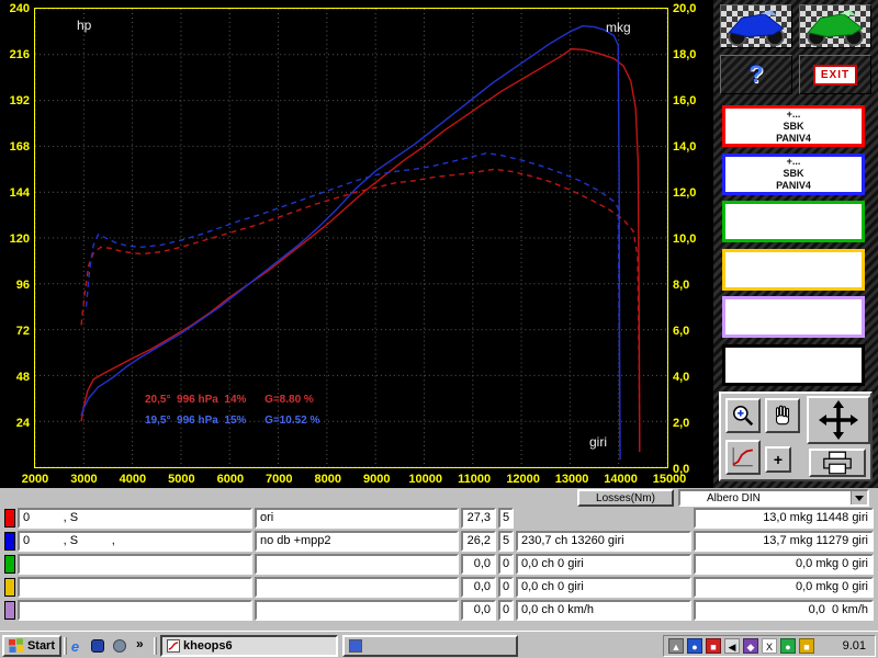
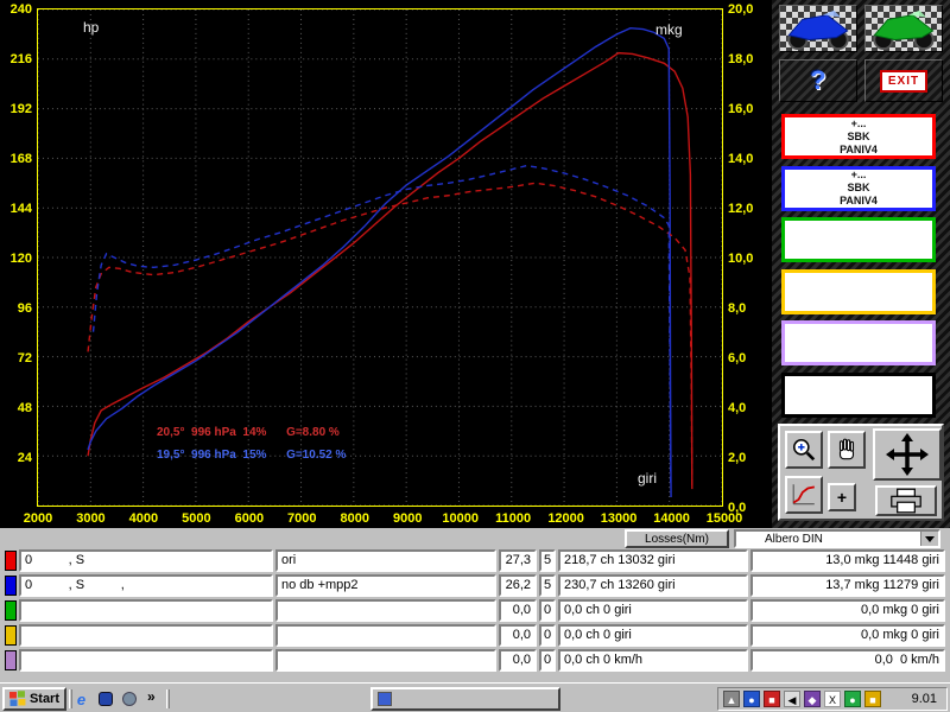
  240
  216
  192
  168
  144
  120
  96
  72
  48
  24
  20,0
  18,0
  16,0
  14,0
  12,0
  10,0
  8,0
  6,0
  4,0
  2,0
  0,0
  hp
  mkg
  giri
  20,5° 996 hPa 14% G=8.80 %
  19,5° 996 hPa 15% G=10.52 %
  2000
  3000
  4000
  5000
  6000
  7000
  8000
  9000
  10000
  11000
  12000
  13000
  14000
  15000
  ?
  EXIT
  +...
  SBK
  PANIV4
  +...
  SBK
  PANIV4
  +
  Losses(Nm)
  Albero DIN
  0 , S
  ori
  27,3
  5
+ 218,7 ch 13032 giri
  13,0 mkg 11448 giri
  0 , S ,
  no db +mpp2
  26,2
  5
  230,7 ch 13260 giri
  13,7 mkg 11279 giri
  0,0
  0
  0,0 ch 0 giri
  0,0 mkg 0 giri
  0,0
  0
  0,0 ch 0 giri
  0,0 mkg 0 giri
  0,0
  0
  0,0 ch 0 km/h
  0,0 0 km/h
  Start
  e
  »
- kheops6
  ▲
  ●
  ■
  ◀
  ◆
  X
  ●
  ■
  9.01
